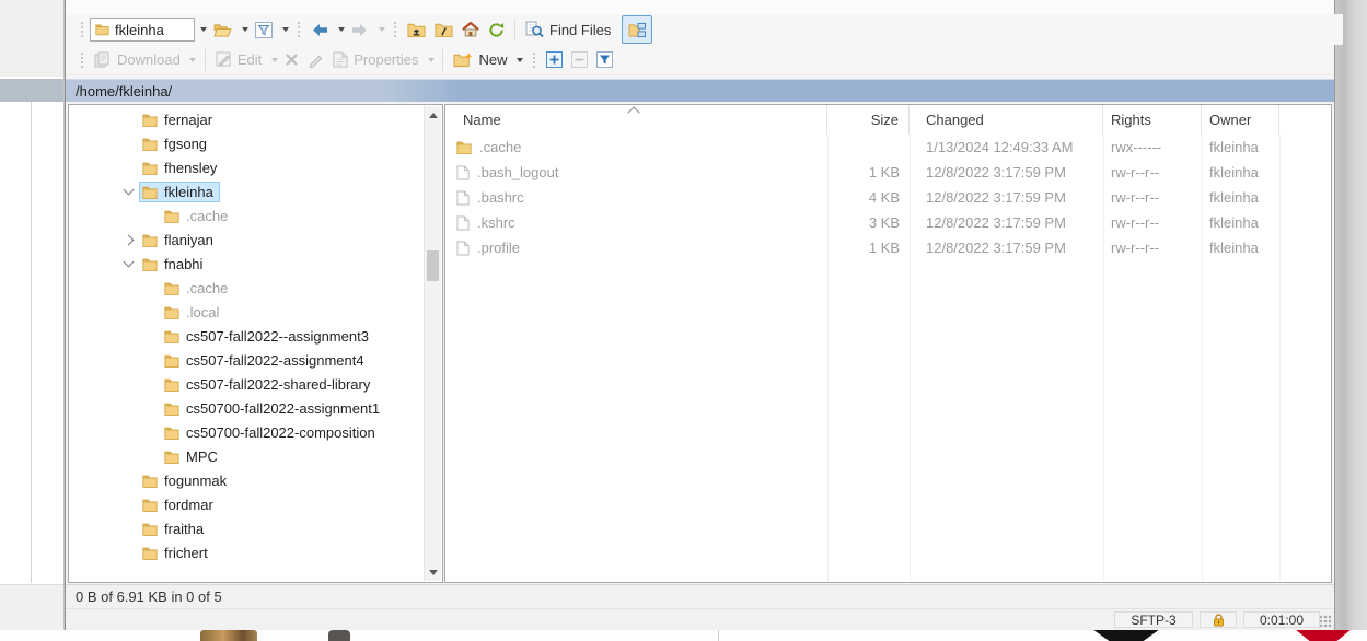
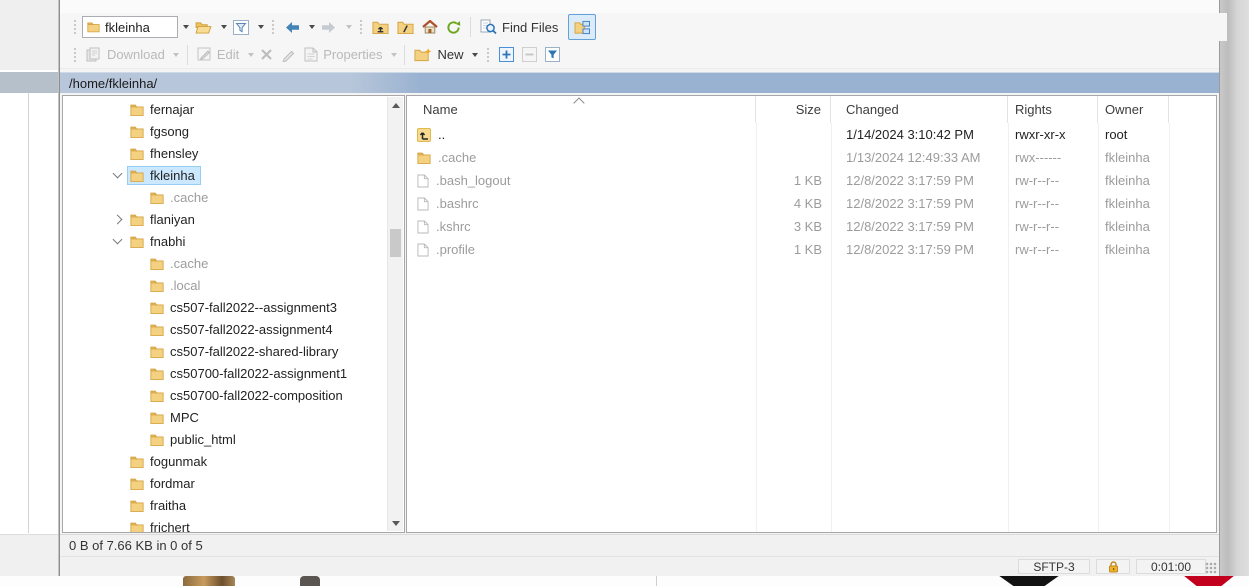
  fkleinha
  Find Files
  Download
  Edit
  Properties
  New
  /home/fkleinha/
  fernajar
  fgsong
  fhensley
  fkleinha
  .cache
  flaniyan
  fnabhi
  .cache
  .local
  cs507-fall2022--assignment3
  cs507-fall2022-assignment4
  cs507-fall2022-shared-library
  cs50700-fall2022-assignment1
  cs50700-fall2022-composition
  MPC
+ public_html
  fogunmak
  fordmar
  fraitha
  frichert
  Name
  Size
  Changed
  Rights
  Owner
+ ..
+ 1/14/2024 3:10:42 PM
+ rwxr-xr-x
+ root
  .cache
  1/13/2024 12:49:33 AM
  rwx------
  fkleinha
  .bash_logout
  1 KB
  12/8/2022 3:17:59 PM
  rw-r--r--
  fkleinha
  .bashrc
  4 KB
  12/8/2022 3:17:59 PM
  rw-r--r--
  fkleinha
  .kshrc
  3 KB
  12/8/2022 3:17:59 PM
  rw-r--r--
  fkleinha
  .profile
  1 KB
  12/8/2022 3:17:59 PM
  rw-r--r--
  fkleinha
- 0 B of 6.91 KB in 0 of 5
+ 0 B of 7.66 KB in 0 of 5
  SFTP-3
  0:01:00
